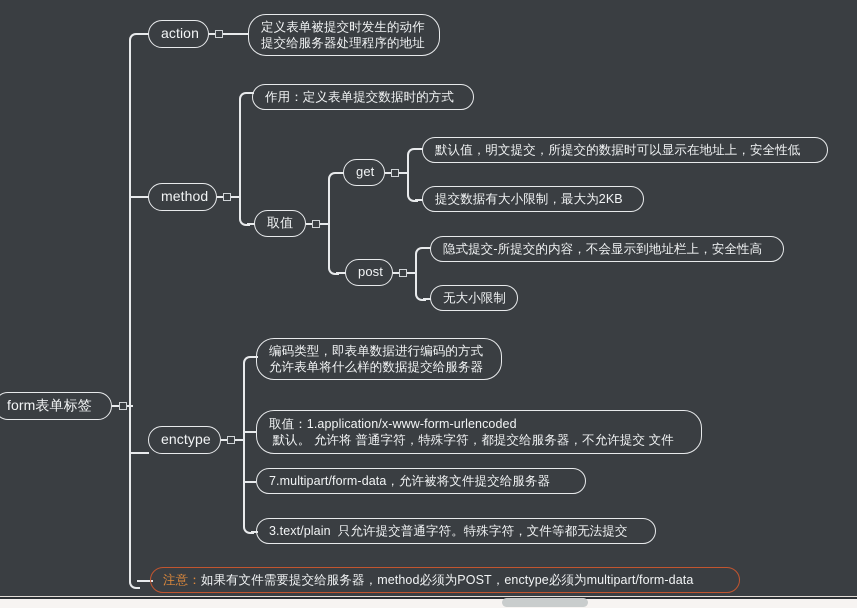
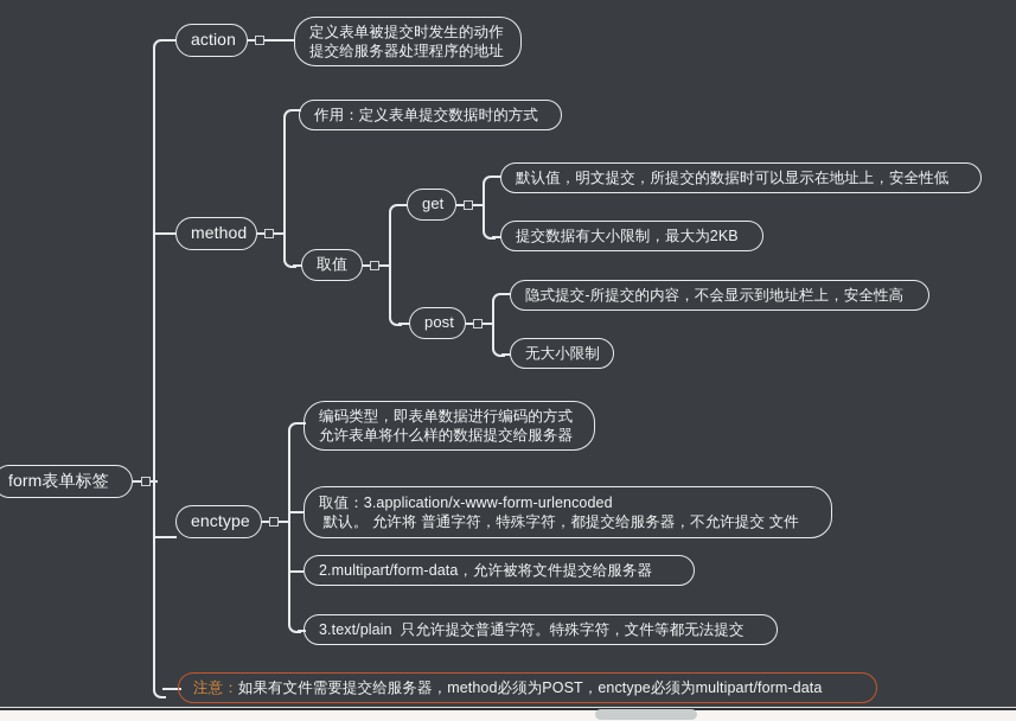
  form表单标签
  action
  定义表单被提交时发生的动作
  提交给服务器处理程序的地址
  method
  作用：定义表单提交数据时的方式
  取值
  get
  默认值，明文提交，所提交的数据时可以显示在地址上，安全性低
  提交数据有大小限制，最大为2KB
  post
  隐式提交-所提交的内容，不会显示到地址栏上，安全性高
  无大小限制
  enctype
  编码类型，即表单数据进行编码的方式
  允许表单将什么样的数据提交给服务器
- 取值：1.application/x-www-form-urlencoded
+ 取值：3.application/x-www-form-urlencoded
  默认。 允许将 普通字符，特殊字符，都提交给服务器，不允许提交 文件
- 7.multipart/form-data，允许被将文件提交给服务器
+ 2.multipart/form-data，允许被将文件提交给服务器
  3.text/plain 只允许提交普通字符。特殊字符，文件等都无法提交
  注意：如果有文件需要提交给服务器，method必须为POST，enctype必须为multipart/form-data
